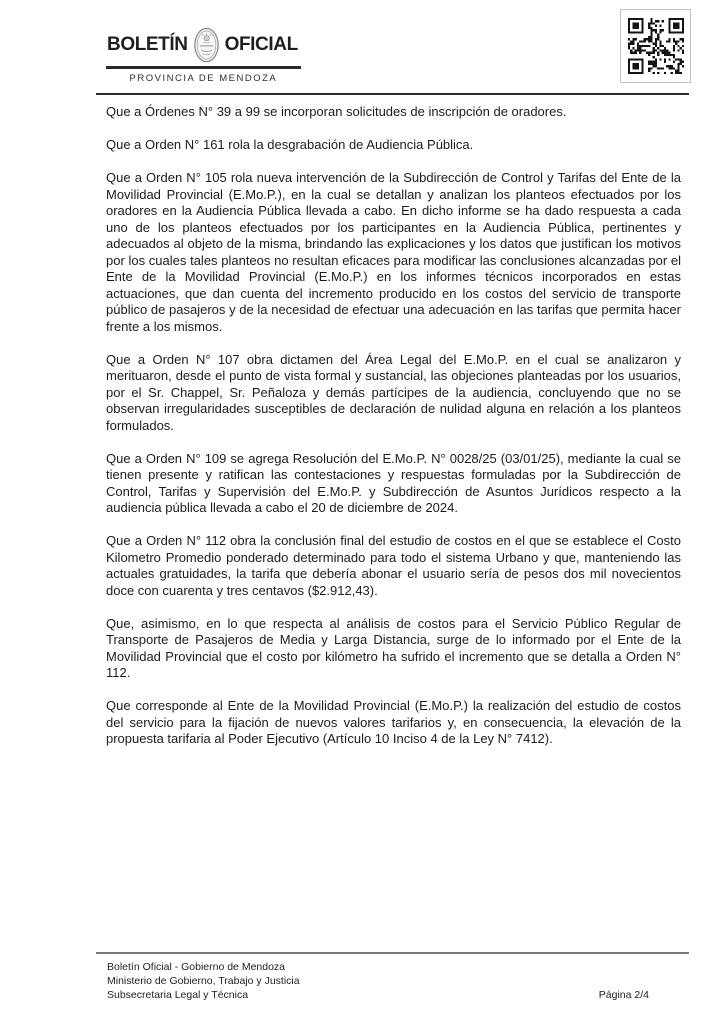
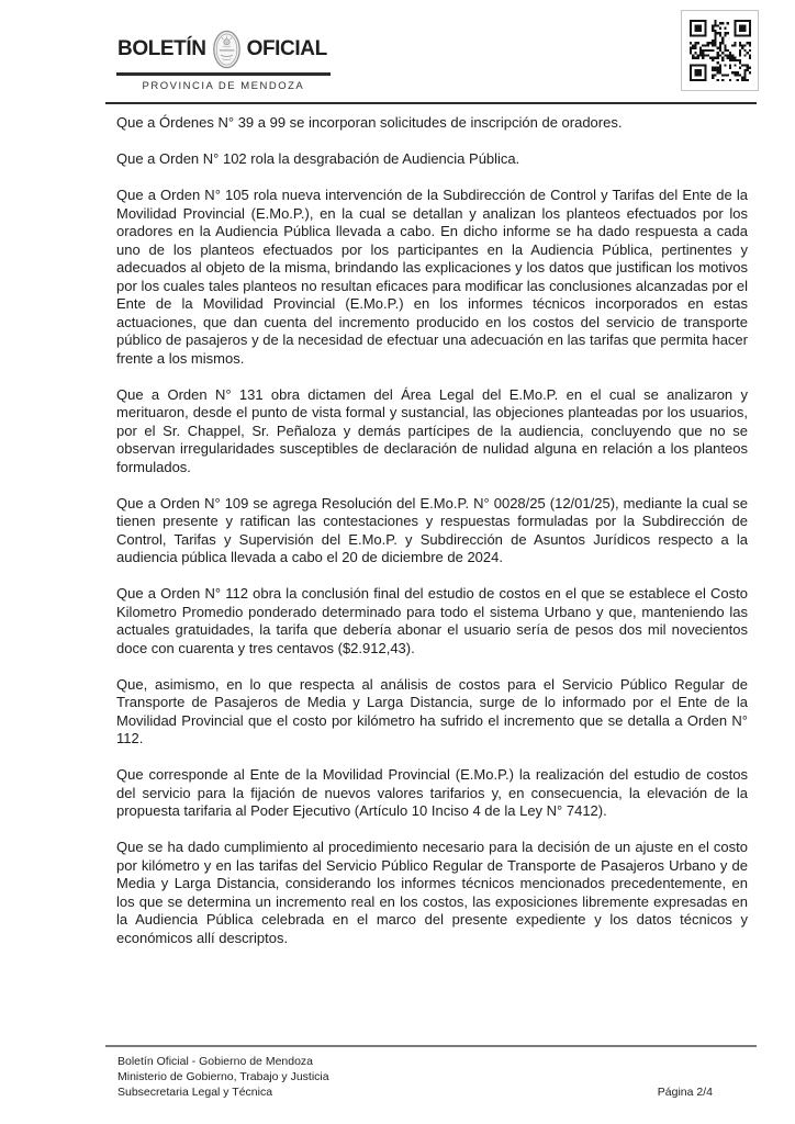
  BOLETÍN
  OFICIAL
  PROVINCIA DE MENDOZA
  Que a Órdenes N° 39 a 99 se incorporan solicitudes de inscripción de oradores.
- Que a Orden N° 161 rola la desgrabación de Audiencia Pública.
+ Que a Orden N° 102 rola la desgrabación de Audiencia Pública.
  Que a Orden N° 105 rola nueva intervención de la Subdirección de Control y Tarifas del Ente de la Movilidad Provincial (E.Mo.P.), en la cual se detallan y analizan los planteos efectuados por los oradores en la Audiencia Pública llevada a cabo. En dicho informe se ha dado respuesta a cada uno de los planteos efectuados por los participantes en la Audiencia Pública, pertinentes y adecuados al objeto de la misma, brindando las explicaciones y los datos que justifican los motivos por los cuales tales planteos no resultan eficaces para modificar las conclusiones alcanzadas por el Ente de la Movilidad Provincial (E.Mo.P.) en los informes técnicos incorporados en estas actuaciones, que dan cuenta del incremento producido en los costos del servicio de transporte público de pasajeros y de la necesidad de efectuar una adecuación en las tarifas que permita hacer frente a los mismos.
- Que a Orden N° 107 obra dictamen del Área Legal del E.Mo.P. en el cual se analizaron y merituaron, desde el punto de vista formal y sustancial, las objeciones planteadas por los usuarios, por el Sr. Chappel, Sr. Peñaloza y demás partícipes de la audiencia, concluyendo que no se observan irregularidades susceptibles de declaración de nulidad alguna en relación a los planteos formulados.
+ Que a Orden N° 131 obra dictamen del Área Legal del E.Mo.P. en el cual se analizaron y merituaron, desde el punto de vista formal y sustancial, las objeciones planteadas por los usuarios, por el Sr. Chappel, Sr. Peñaloza y demás partícipes de la audiencia, concluyendo que no se observan irregularidades susceptibles de declaración de nulidad alguna en relación a los planteos formulados.
- Que a Orden N° 109 se agrega Resolución del E.Mo.P. N° 0028/25 (03/01/25), mediante la cual se tienen presente y ratifican las contestaciones y respuestas formuladas por la Subdirección de Control, Tarifas y Supervisión del E.Mo.P. y Subdirección de Asuntos Jurídicos respecto a la audiencia pública llevada a cabo el 20 de diciembre de 2024.
+ Que a Orden N° 109 se agrega Resolución del E.Mo.P. N° 0028/25 (12/01/25), mediante la cual se tienen presente y ratifican las contestaciones y respuestas formuladas por la Subdirección de Control, Tarifas y Supervisión del E.Mo.P. y Subdirección de Asuntos Jurídicos respecto a la audiencia pública llevada a cabo el 20 de diciembre de 2024.
  Que a Orden N° 112 obra la conclusión final del estudio de costos en el que se establece el Costo Kilometro Promedio ponderado determinado para todo el sistema Urbano y que, manteniendo las actuales gratuidades, la tarifa que debería abonar el usuario sería de pesos dos mil novecientos doce con cuarenta y tres centavos ($2.912,43).
  Que, asimismo, en lo que respecta al análisis de costos para el Servicio Público Regular de Transporte de Pasajeros de Media y Larga Distancia, surge de lo informado por el Ente de la Movilidad Provincial que el costo por kilómetro ha sufrido el incremento que se detalla a Orden N° 112.
  Que corresponde al Ente de la Movilidad Provincial (E.Mo.P.) la realización del estudio de costos del servicio para la fijación de nuevos valores tarifarios y, en consecuencia, la elevación de la propuesta tarifaria al Poder Ejecutivo (Artículo 10 Inciso 4 de la Ley N° 7412).
+ Que se ha dado cumplimiento al procedimiento necesario para la decisión de un ajuste en el costo por kilómetro y en las tarifas del Servicio Público Regular de Transporte de Pasajeros Urbano y de Media y Larga Distancia, considerando los informes técnicos mencionados precedentemente, en los que se determina un incremento real en los costos, las exposiciones libremente expresadas en la Audiencia Pública celebrada en el marco del presente expediente y los datos técnicos y económicos allí descriptos.
  Boletín Oficial - Gobierno de Mendoza
  Ministerio de Gobierno, Trabajo y Justicia
  Subsecretaria Legal y Técnica
  Página 2/4
